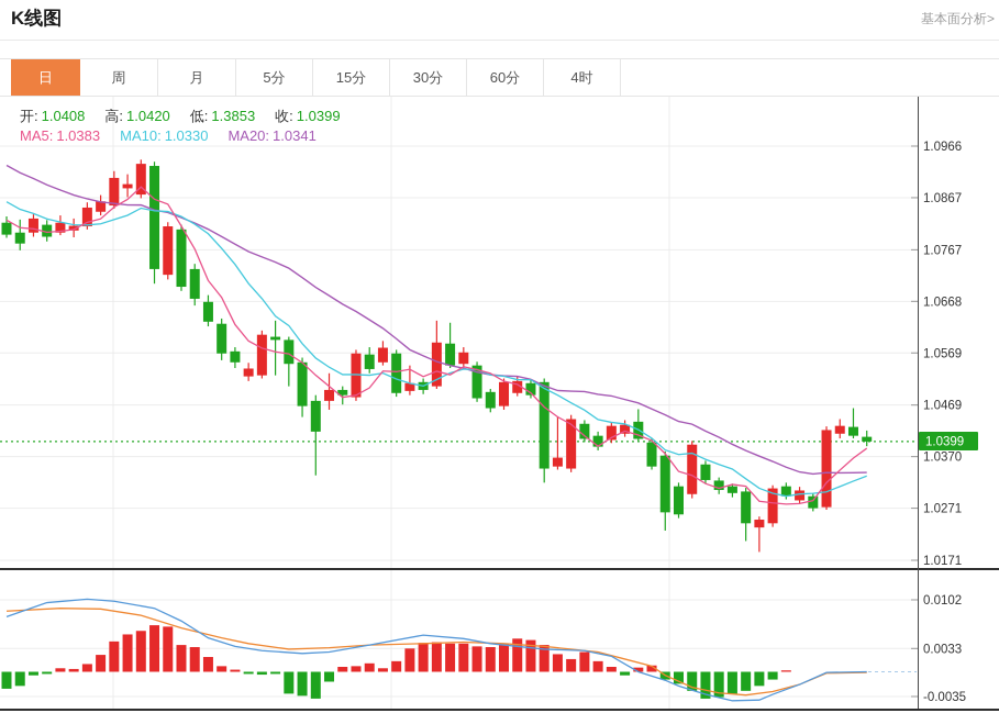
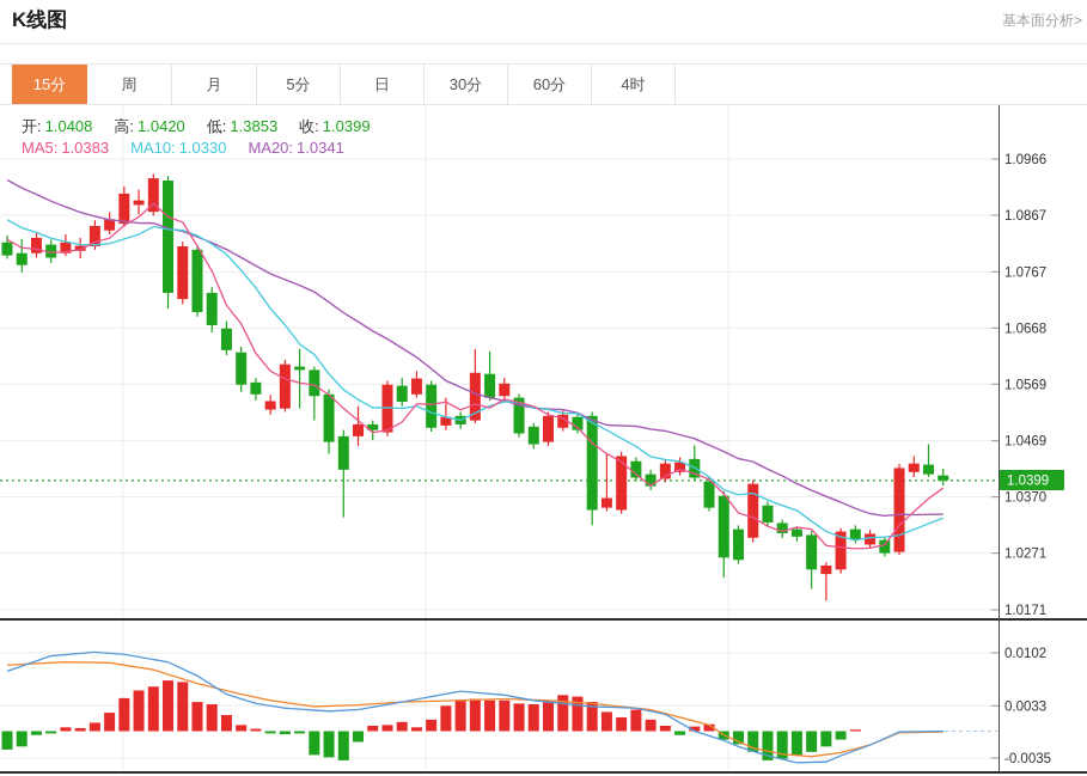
  K线图
  基本面分析>
- 日
+ 15分
  周
  月
  5分
- 15分
+ 日
  30分
  60分
  4时
  1.0966
  1.0867
  1.0767
  1.0668
  1.0569
  1.0469
  1.0370
  1.0271
  1.0171
  0.0102
  0.0033
  -0.0035
  1.0399
  开: 1.0408 高: 1.0420 低: 1.3853 收: 1.0399
  MA5: 1.0383 MA10: 1.0330 MA20: 1.0341
